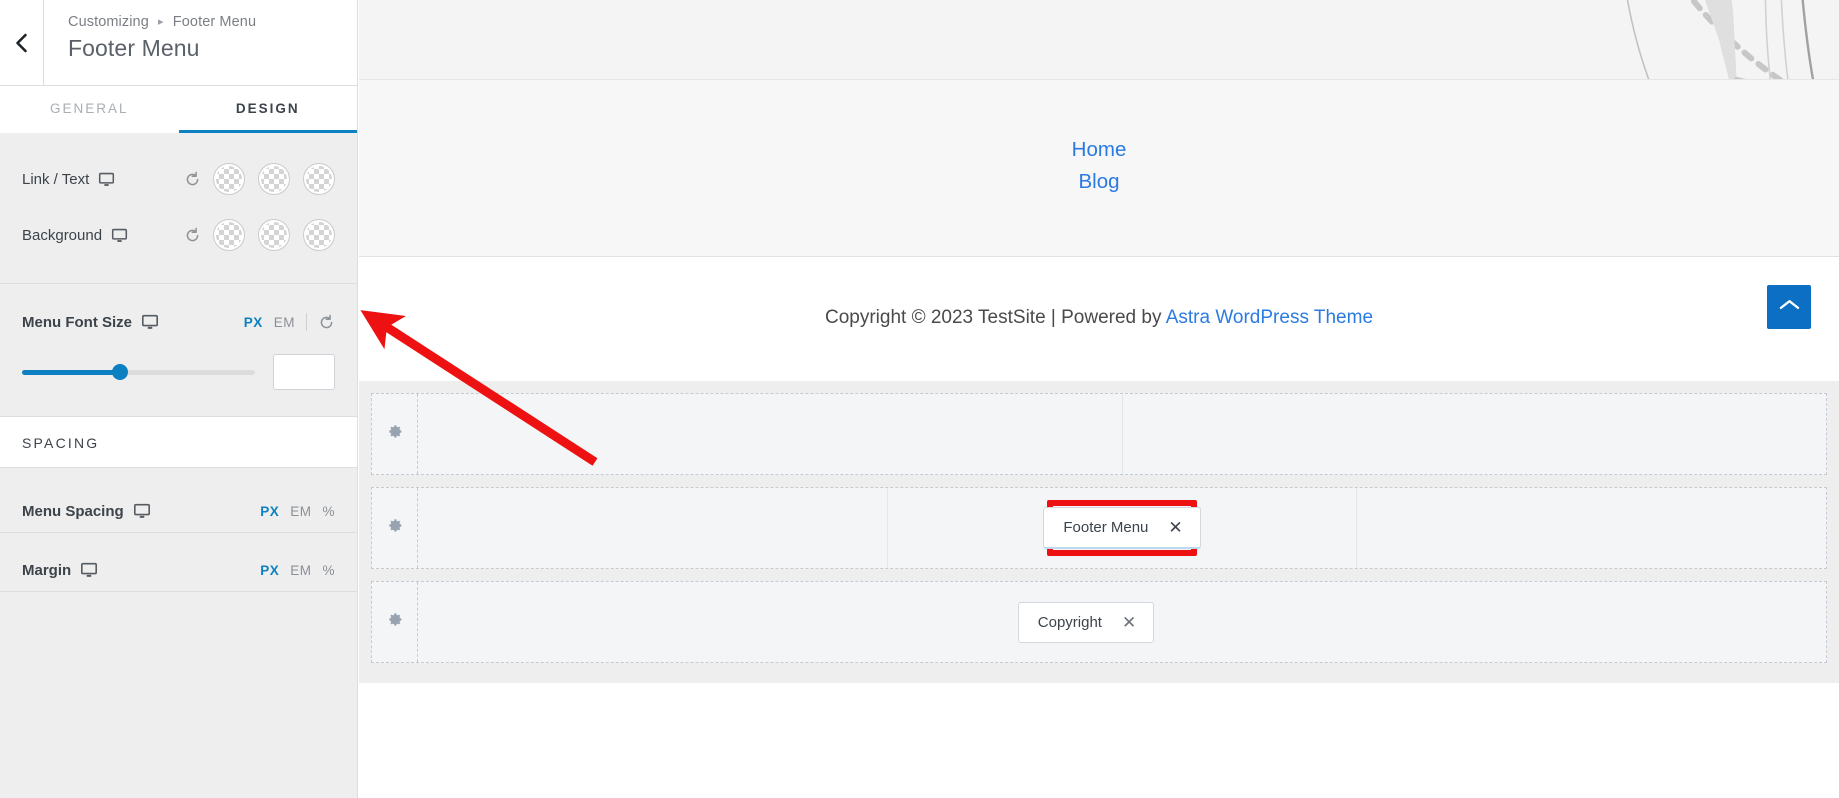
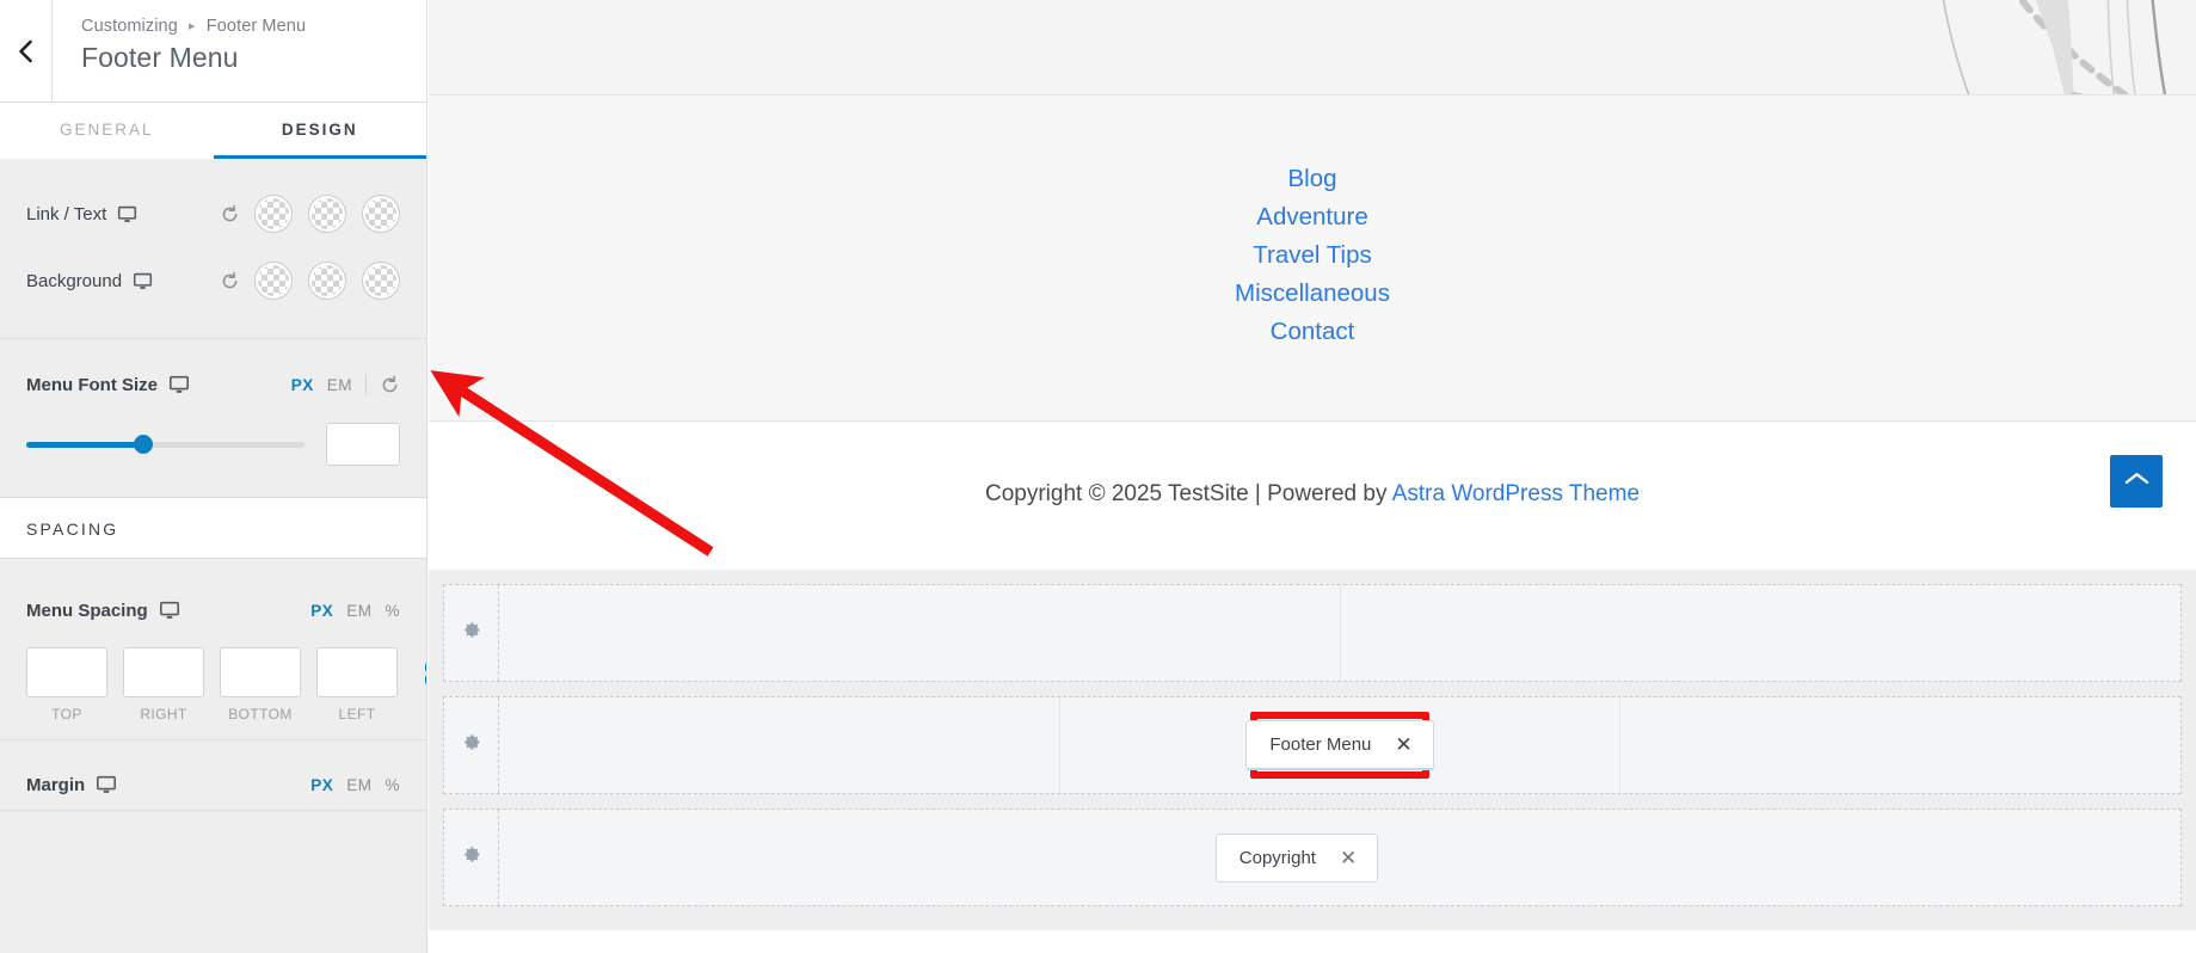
  Customizing ▸ Footer Menu
  Footer Menu
  GENERAL
  DESIGN
  Link / Text
  Background
  Menu Font Size
  PX
  EM
  SPACING
  Menu Spacing
  PX
  EM
  %
+ TOP
+ RIGHT
+ BOTTOM
+ LEFT
  Margin
  PX
  EM
  %
- Home
  Blog
+ Adventure
+ Travel Tips
+ Miscellaneous
+ Contact
- Copyright © 2023 TestSite | Powered by Astra WordPress Theme
+ Copyright © 2025 TestSite | Powered by Astra WordPress Theme
  Footer Menu
  ✕
  Copyright
  ✕
